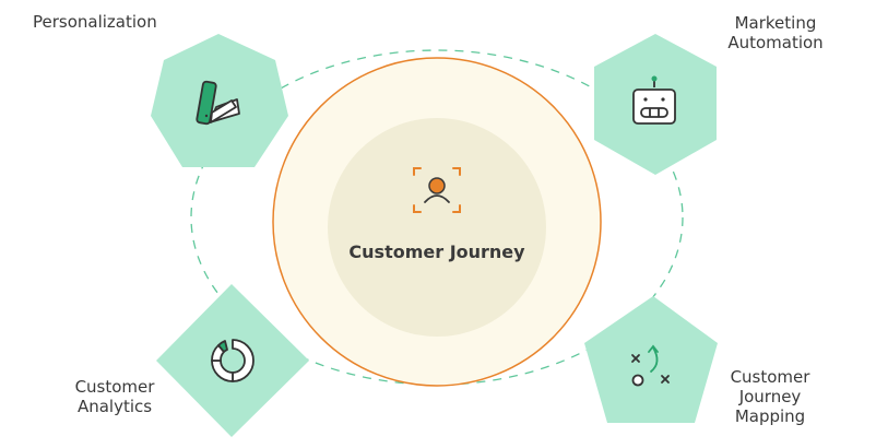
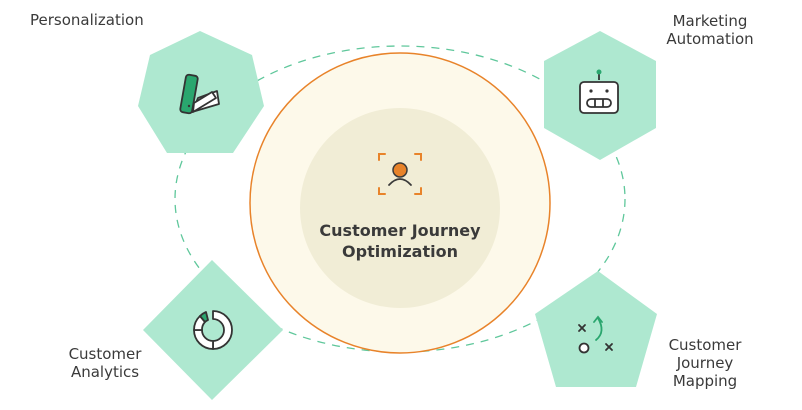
  Personalization
  Marketing
  Automation
  Customer
  Analytics
  Customer
  Journey
  Mapping
  Customer Journey
+ Optimization
